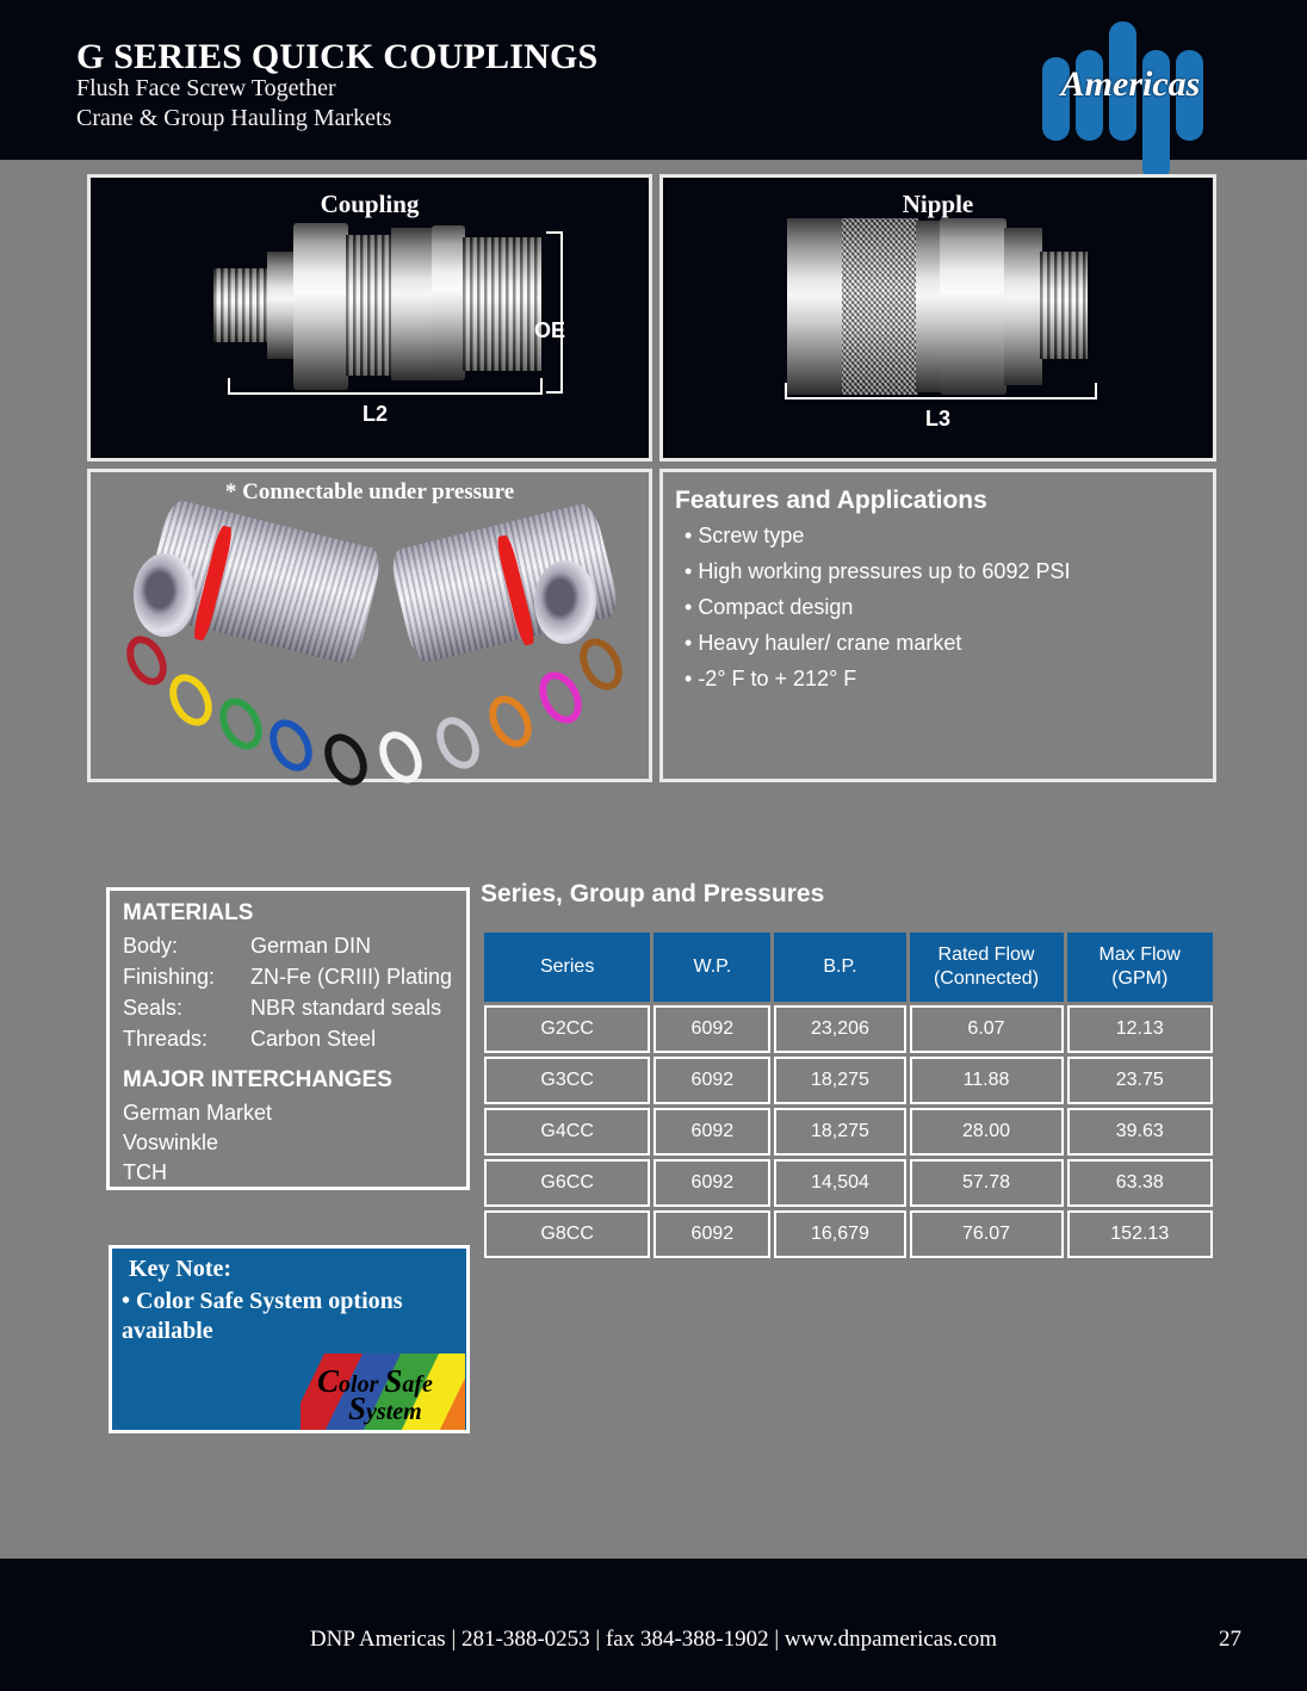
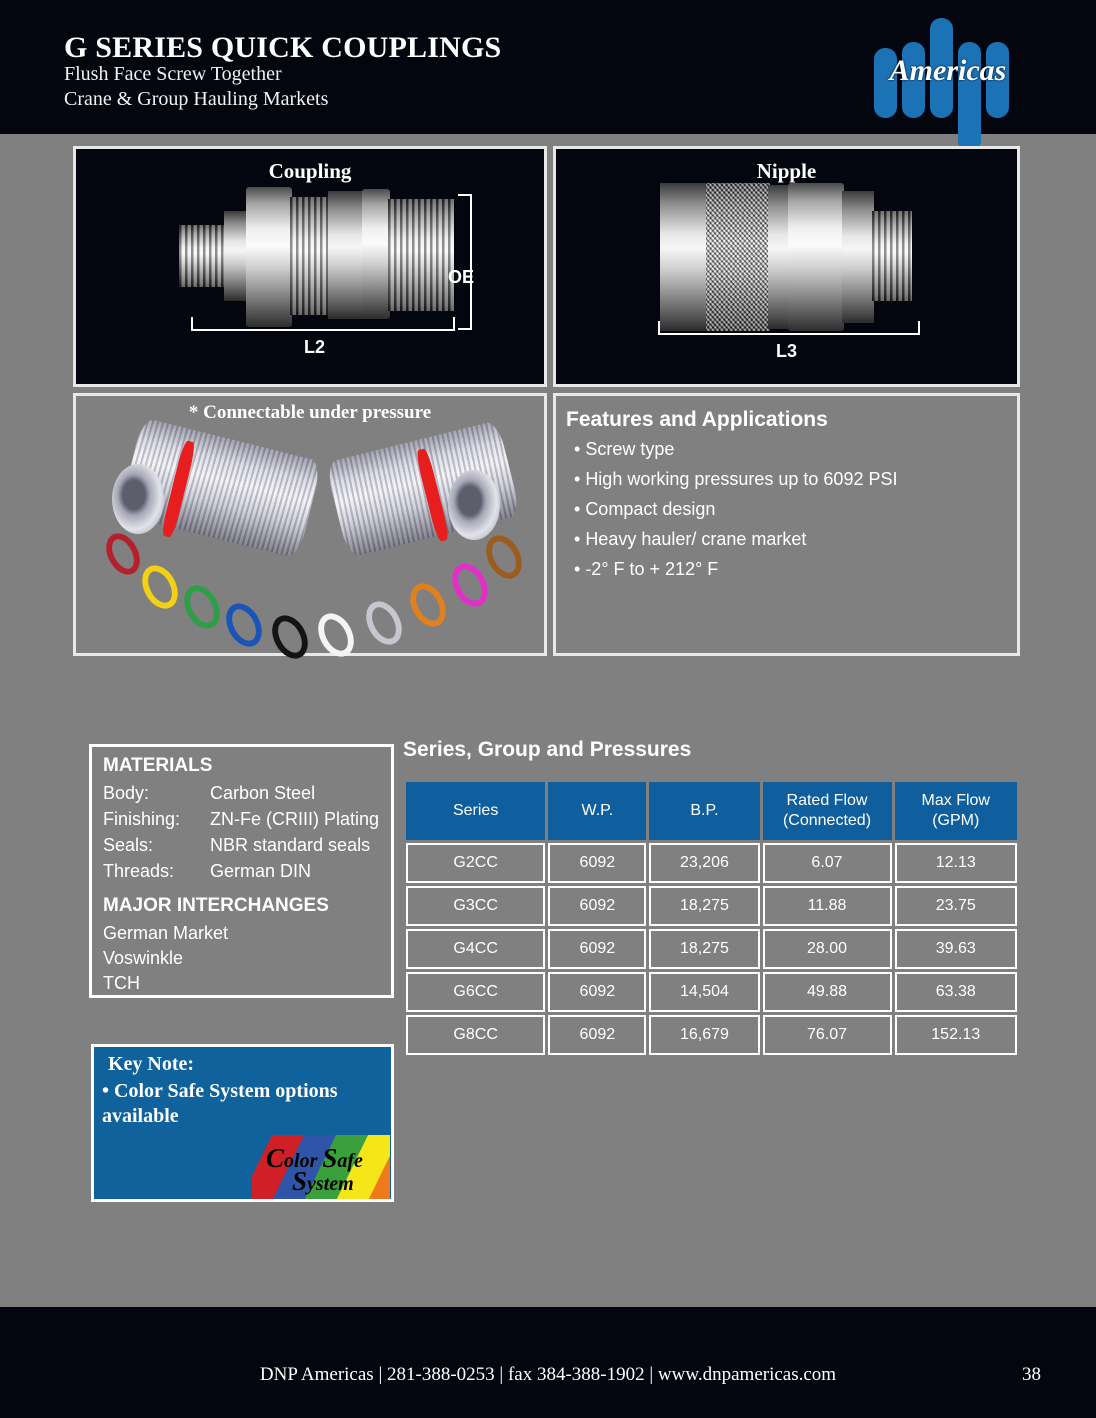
  G SERIES QUICK COUPLINGS
  Flush Face Screw Together
  Crane & Group Hauling Markets
  Americas
  Coupling
  L2
  OE
  Nipple
  L3
  * Connectable under pressure
  Features and Applications
  Screw type
  High working pressures up to 6092 PSI
  Compact design
  Heavy hauler/ crane market
  -2° F to + 212° F
  MATERIALS
  Body:
- German DIN
+ Carbon Steel
  Finishing:
  ZN-Fe (CRIII) Plating
  Seals:
  NBR standard seals
  Threads:
- Carbon Steel
+ German DIN
  MAJOR INTERCHANGES
  German Market
  Voswinkle
  TCH
  Series, Group and Pressures
  Series	W.P.	B.P.	Rated Flow (Connected)	Max Flow (GPM)
  G2CC	6092	23,206	6.07	12.13
  G3CC	6092	18,275	11.88	23.75
  G4CC	6092	18,275	28.00	39.63
- G6CC	6092	14,504	57.78	63.38
+ G6CC	6092	14,504	49.88	63.38
  G8CC	6092	16,679	76.07	152.13
  Key Note:
  • Color Safe System options available
  Color Safe
  System
  DNP Americas | 281-388-0253 | fax 384-388-1902 | www.dnpamericas.com
- 27
+ 38
